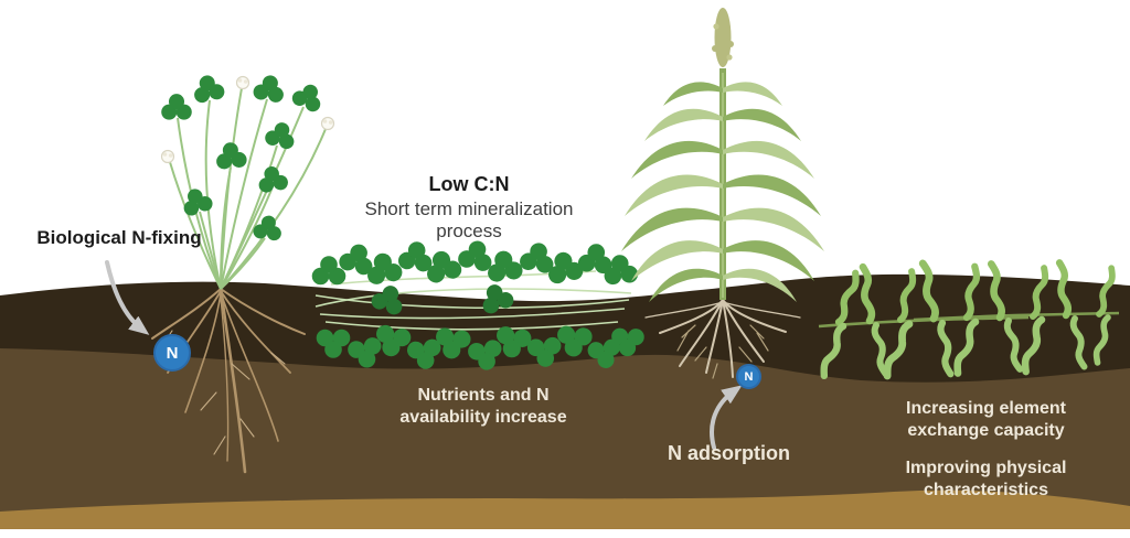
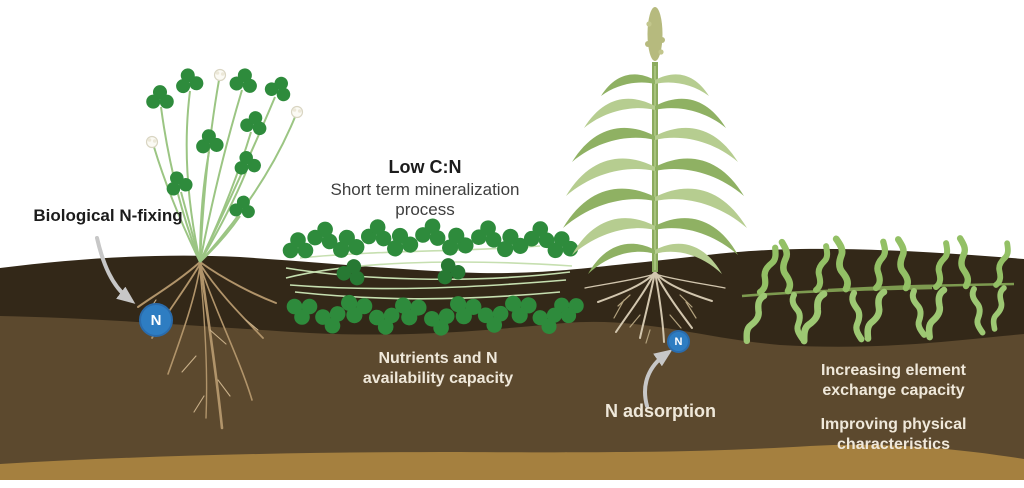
  N
  N
  Biological N-fixing
  Low C:N
  Short term mineralization process
- Nutrients and N availability increase
+ Nutrients and N availability capacity
  N adsorption
  Increasing element exchange capacity
  Improving physical characteristics
